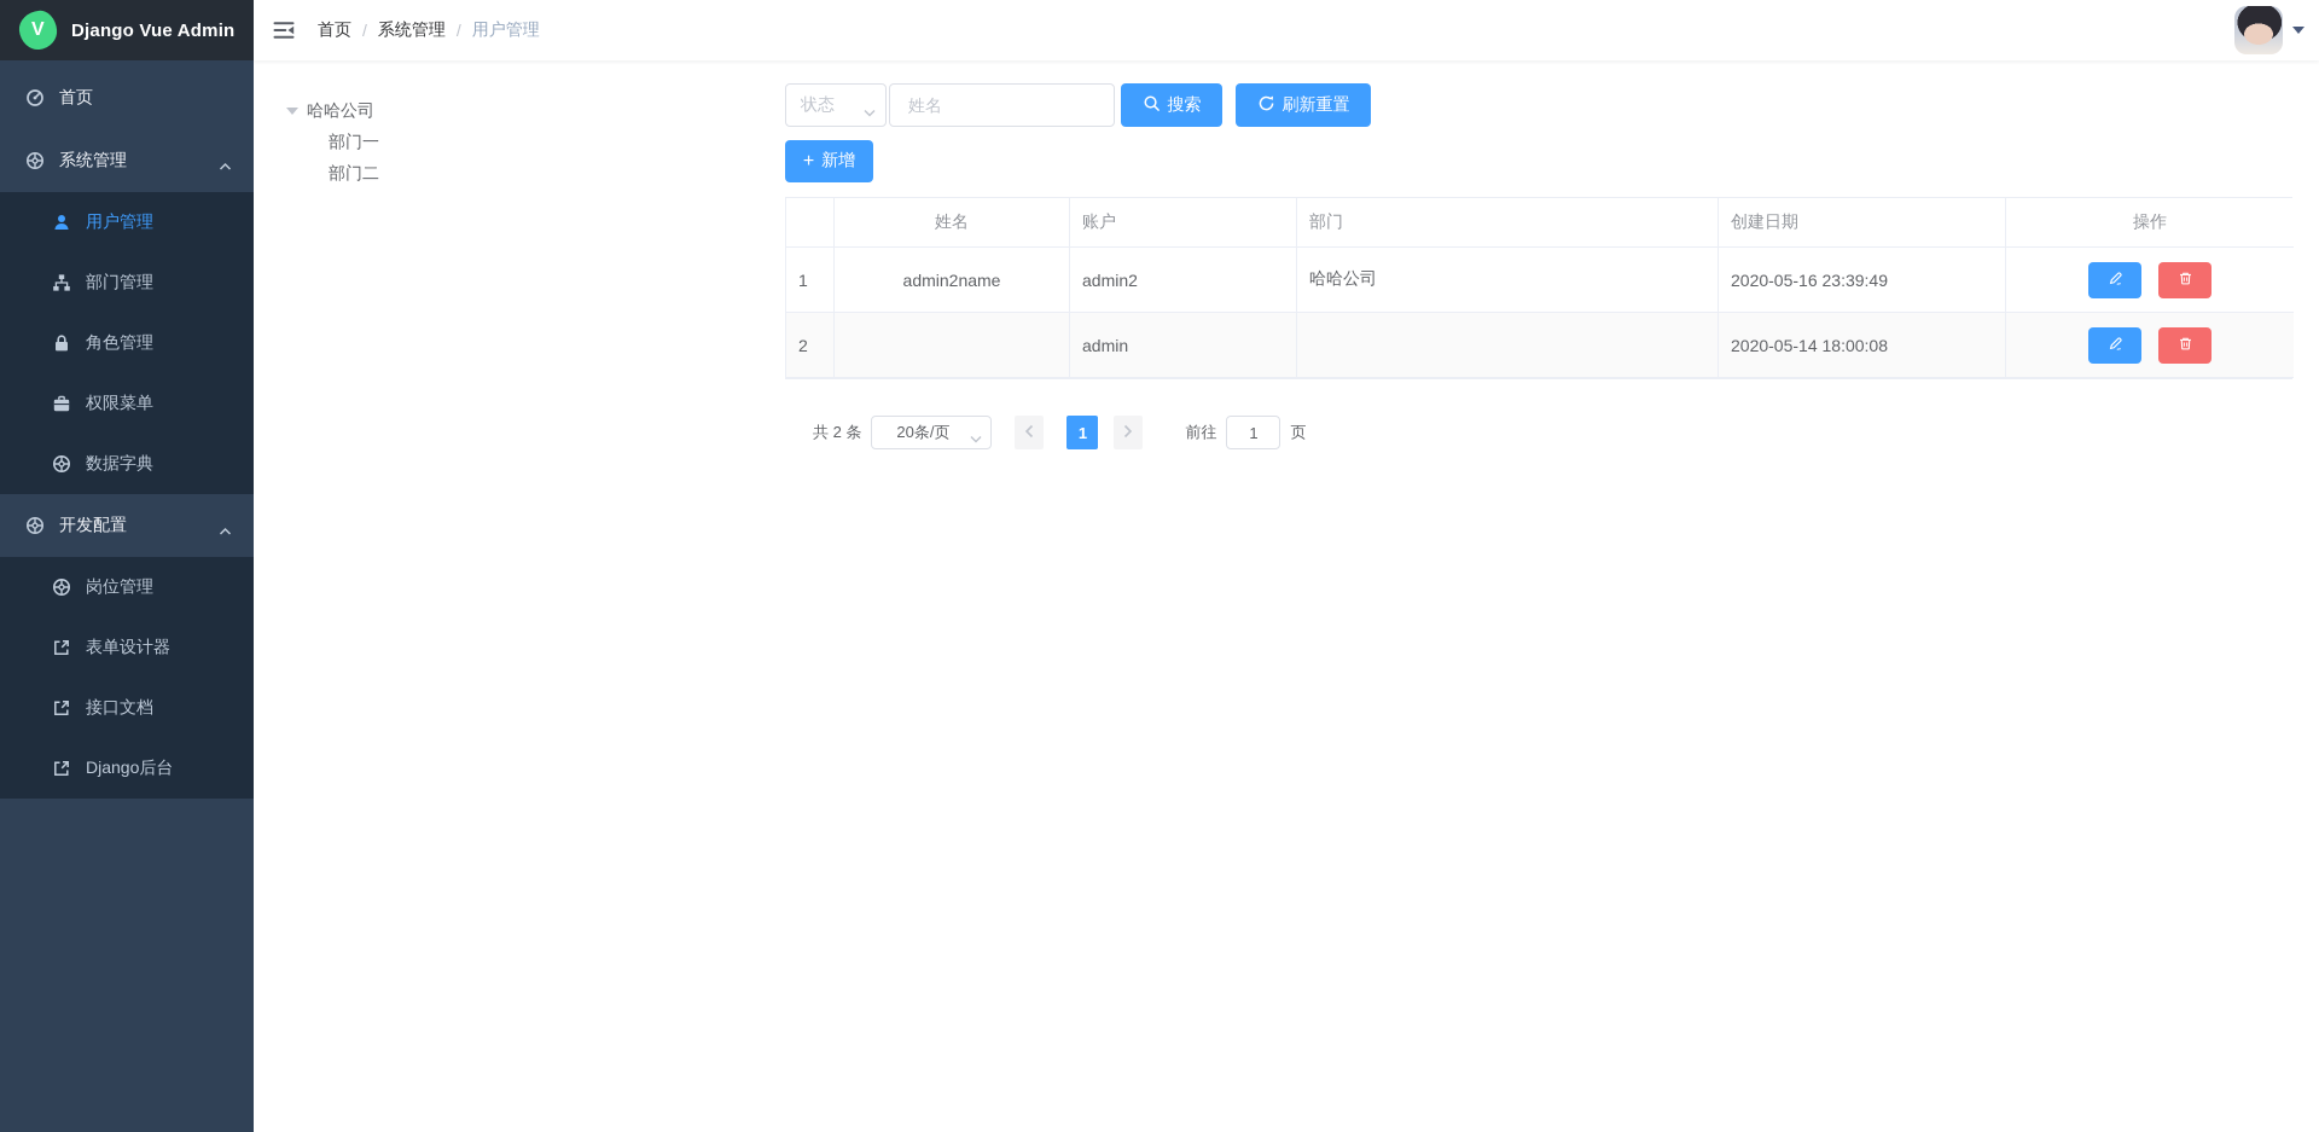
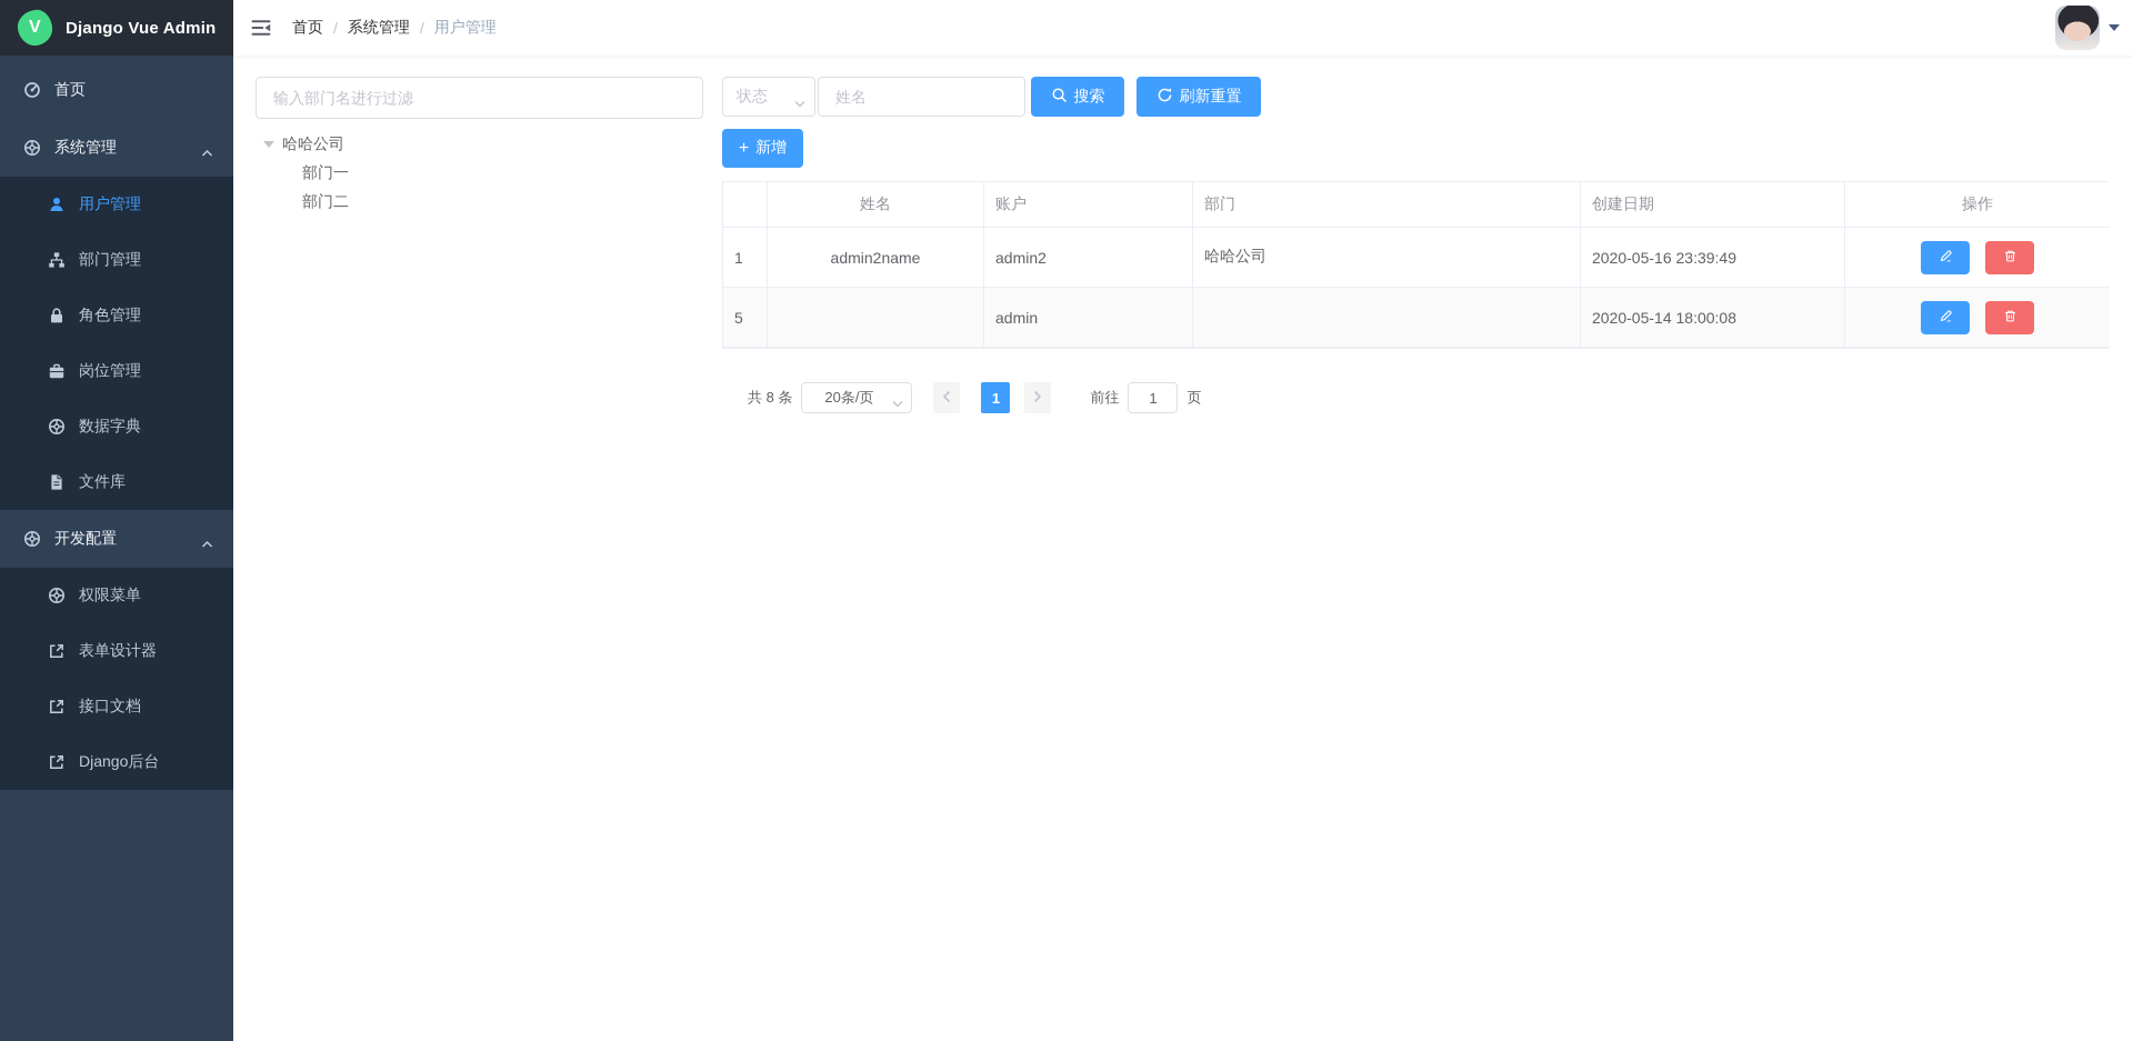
  Django Vue Admin
  首页
  系统管理
  用户管理
  部门管理
  角色管理
- 权限菜单
+ 岗位管理
  数据字典
+ 文件库
  开发配置
- 岗位管理
+ 权限菜单
  表单设计器
  接口文档
  Django后台
  首页
  /
  系统管理
  /
  用户管理
+ 输入部门名进行过滤
  哈哈公司
  部门一
  部门二
  状态
  姓名
  搜索
  刷新重置
  +
  新增
  姓名
  账户
  部门
  创建日期
  操作
  1
  admin2name
  admin2
  哈哈公司
  2020-05-16 23:39:49
- 2
+ 5
  admin
  2020-05-14 18:00:08
- 共 2 条
+ 共 8 条
  20条/页
  1
  前往
  1
  页
